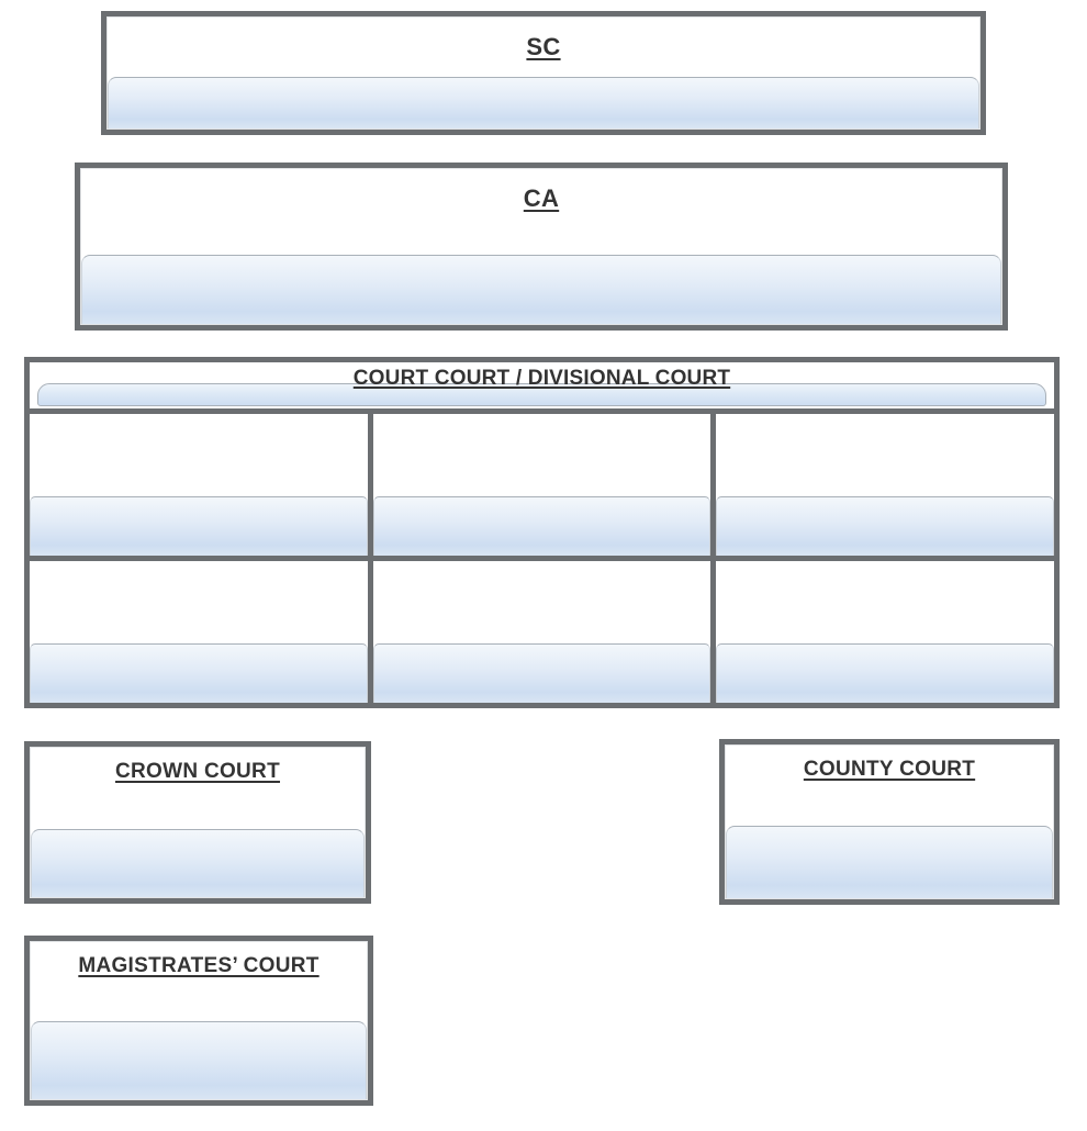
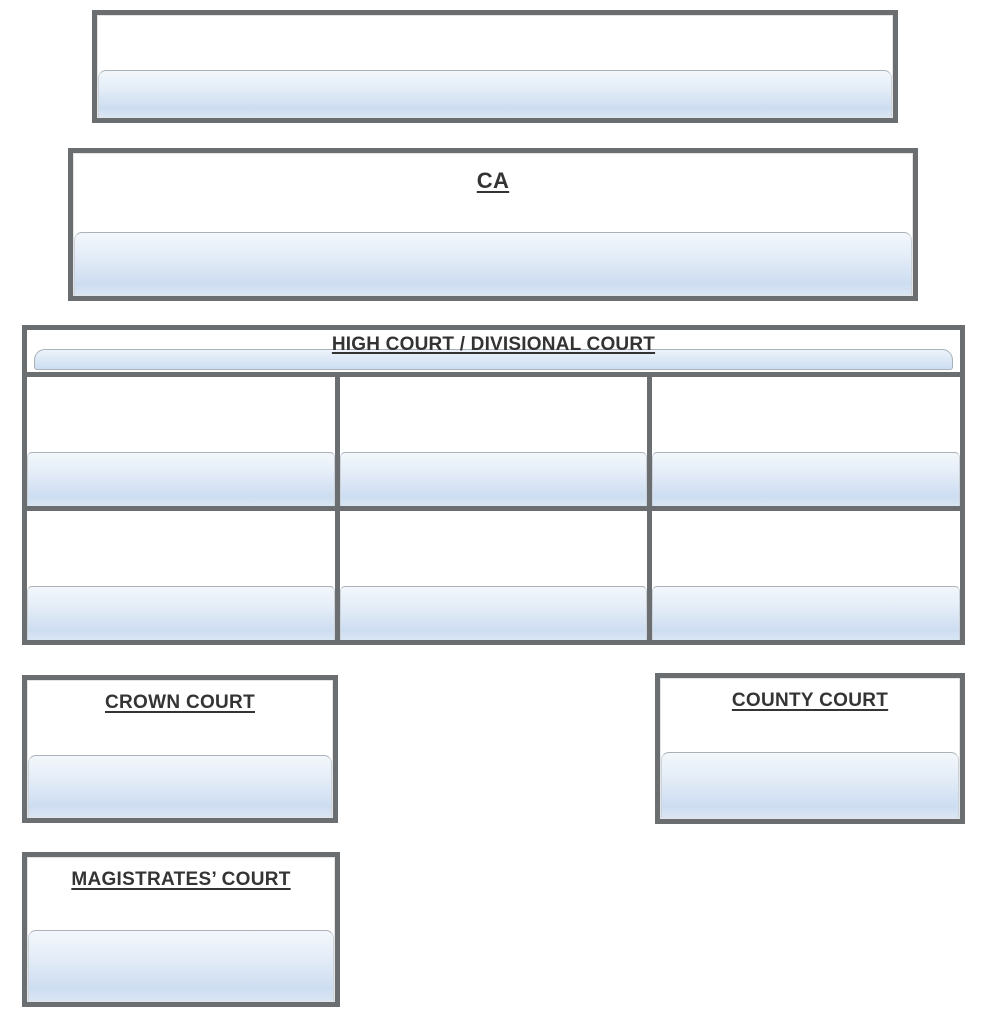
- SC
  CA
- COURT COURT / DIVISIONAL COURT
+ HIGH COURT / DIVISIONAL COURT
  CROWN COURT
  COUNTY COURT
  MAGISTRATES’ COURT
